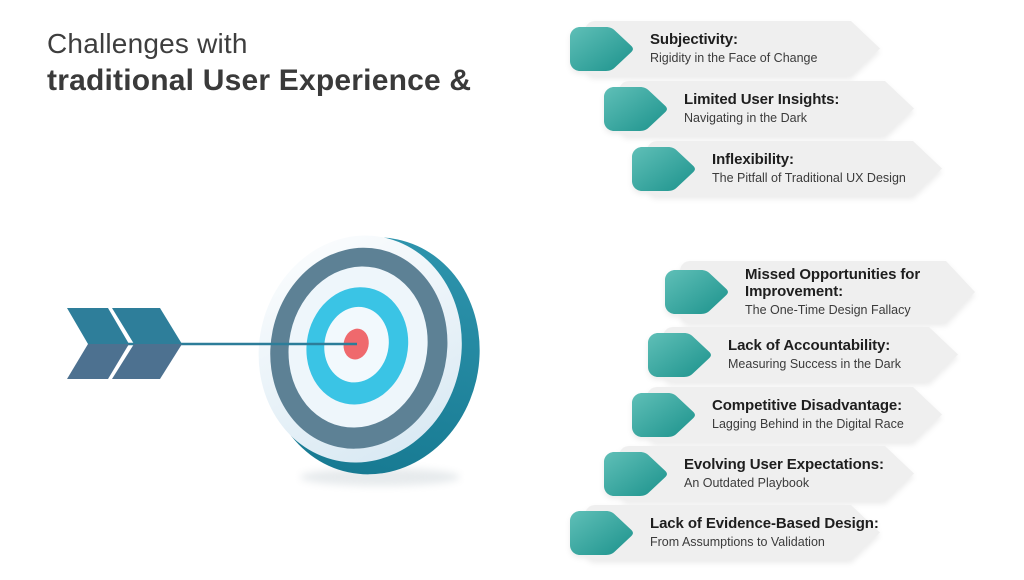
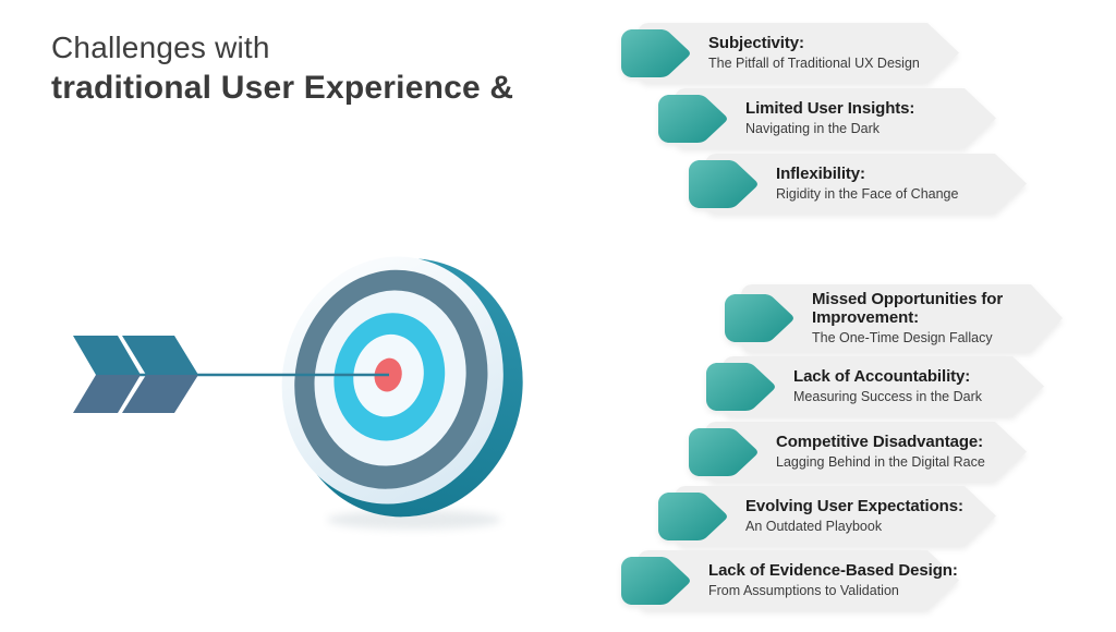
  Challenges with
  traditional User Experience &
  Subjectivity:
- Rigidity in the Face of Change
+ The Pitfall of Traditional UX Design
  Limited User Insights:
  Navigating in the Dark
  Inflexibility:
- The Pitfall of Traditional UX Design
+ Rigidity in the Face of Change
  Missed Opportunities for Improvement:
  The One-Time Design Fallacy
  Lack of Accountability:
  Measuring Success in the Dark
  Competitive Disadvantage:
  Lagging Behind in the Digital Race
  Evolving User Expectations:
  An Outdated Playbook
  Lack of Evidence-Based Design:
  From Assumptions to Validation
